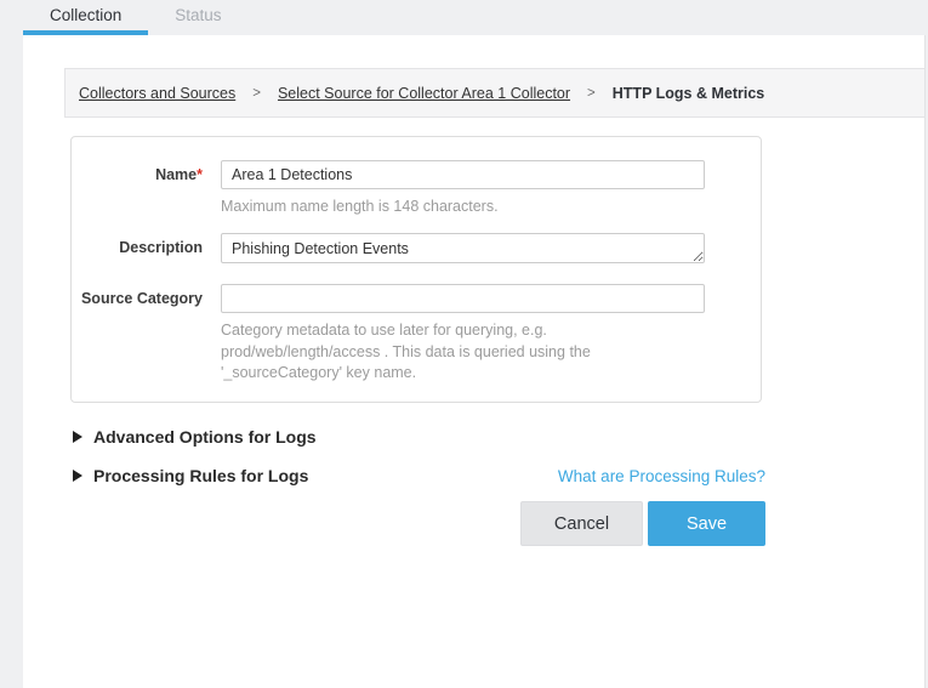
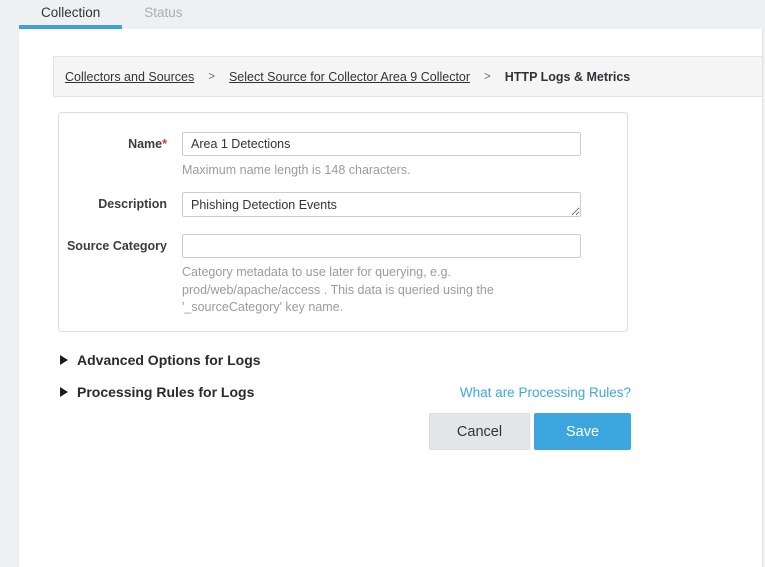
  Collection
  Status
  Collectors and Sources
  >
- Select Source for Collector Area 1 Collector
+ Select Source for Collector Area 9 Collector
  >
  HTTP Logs & Metrics
  Name*
  Area 1 Detections
  Maximum name length is 148 characters.
  Description
  Phishing Detection Events
  Source Category
- Category metadata to use later for querying, e.g. prod/web/length/access . This data is queried using the '_sourceCategory' key name.
+ Category metadata to use later for querying, e.g. prod/web/apache/access . This data is queried using the '_sourceCategory' key name.
  Advanced Options for Logs
  Processing Rules for Logs
  What are Processing Rules?
  Cancel
  Save
